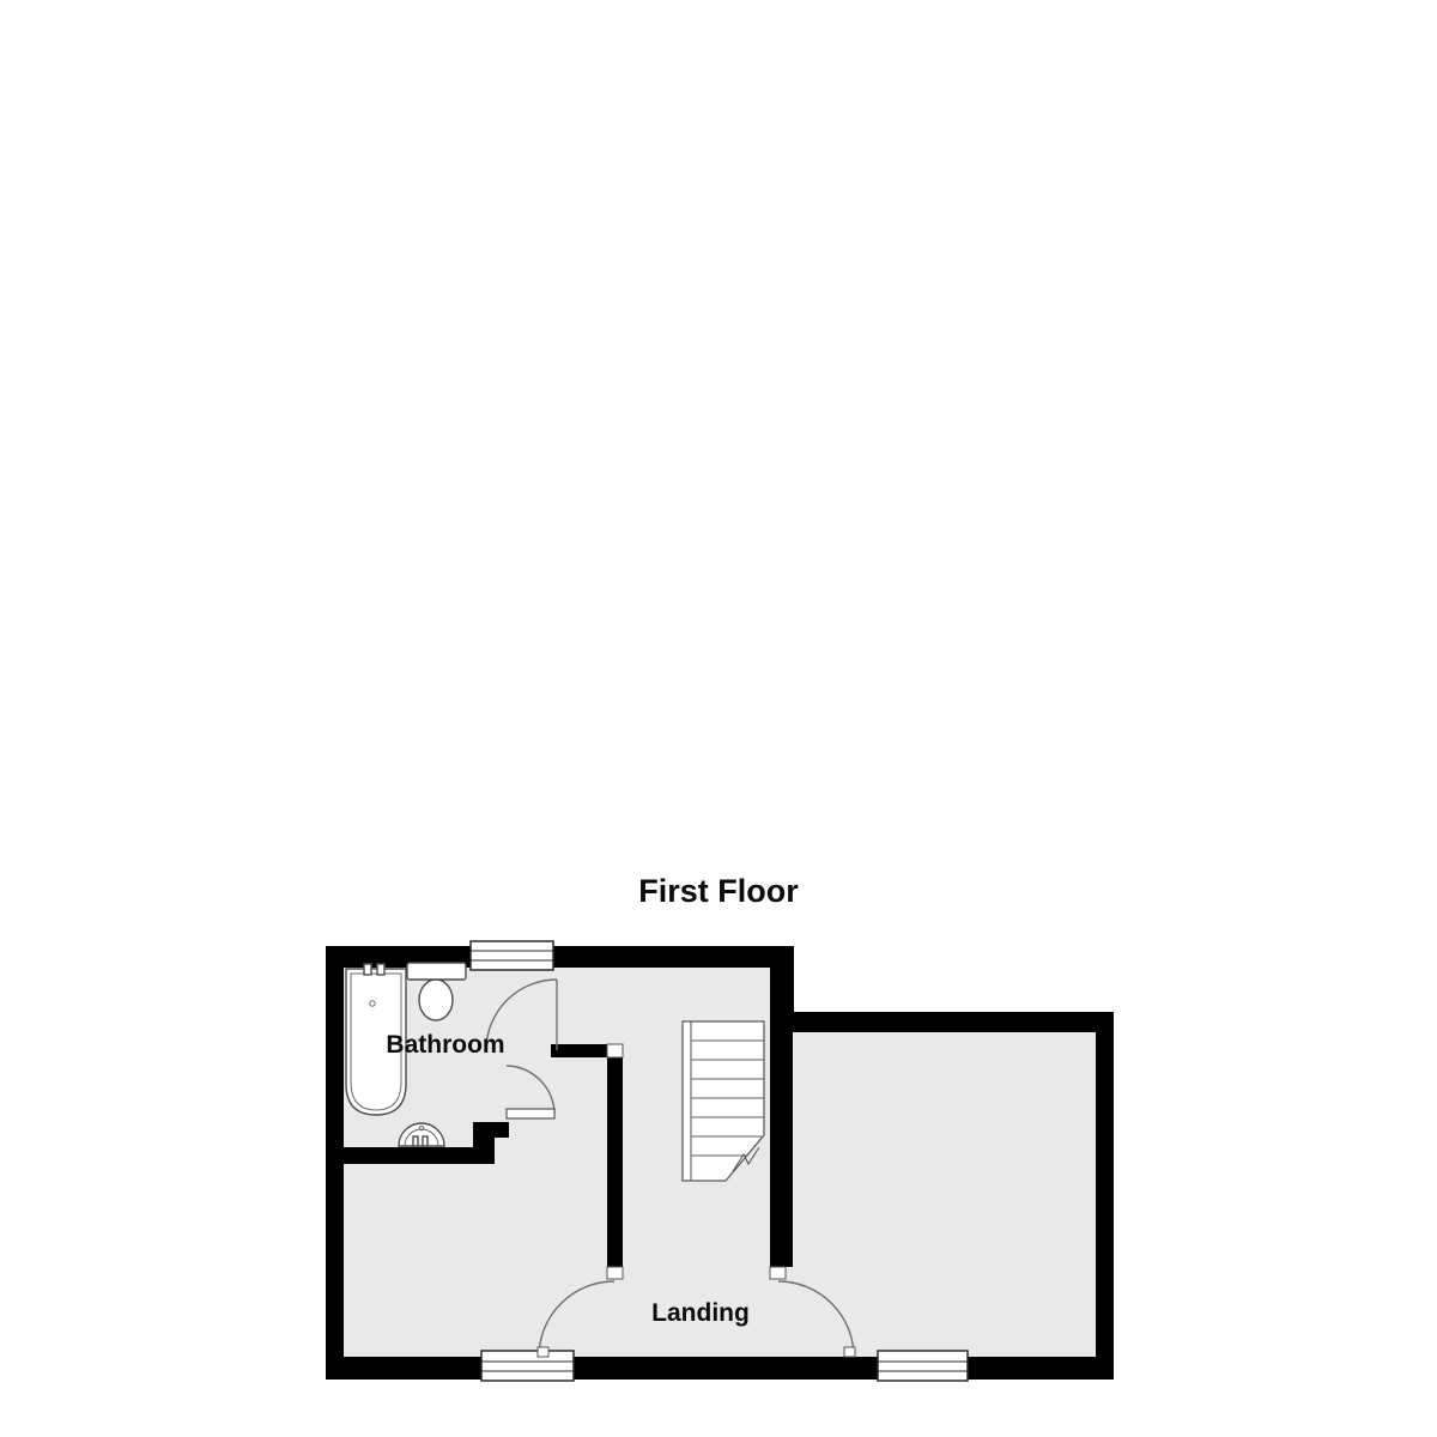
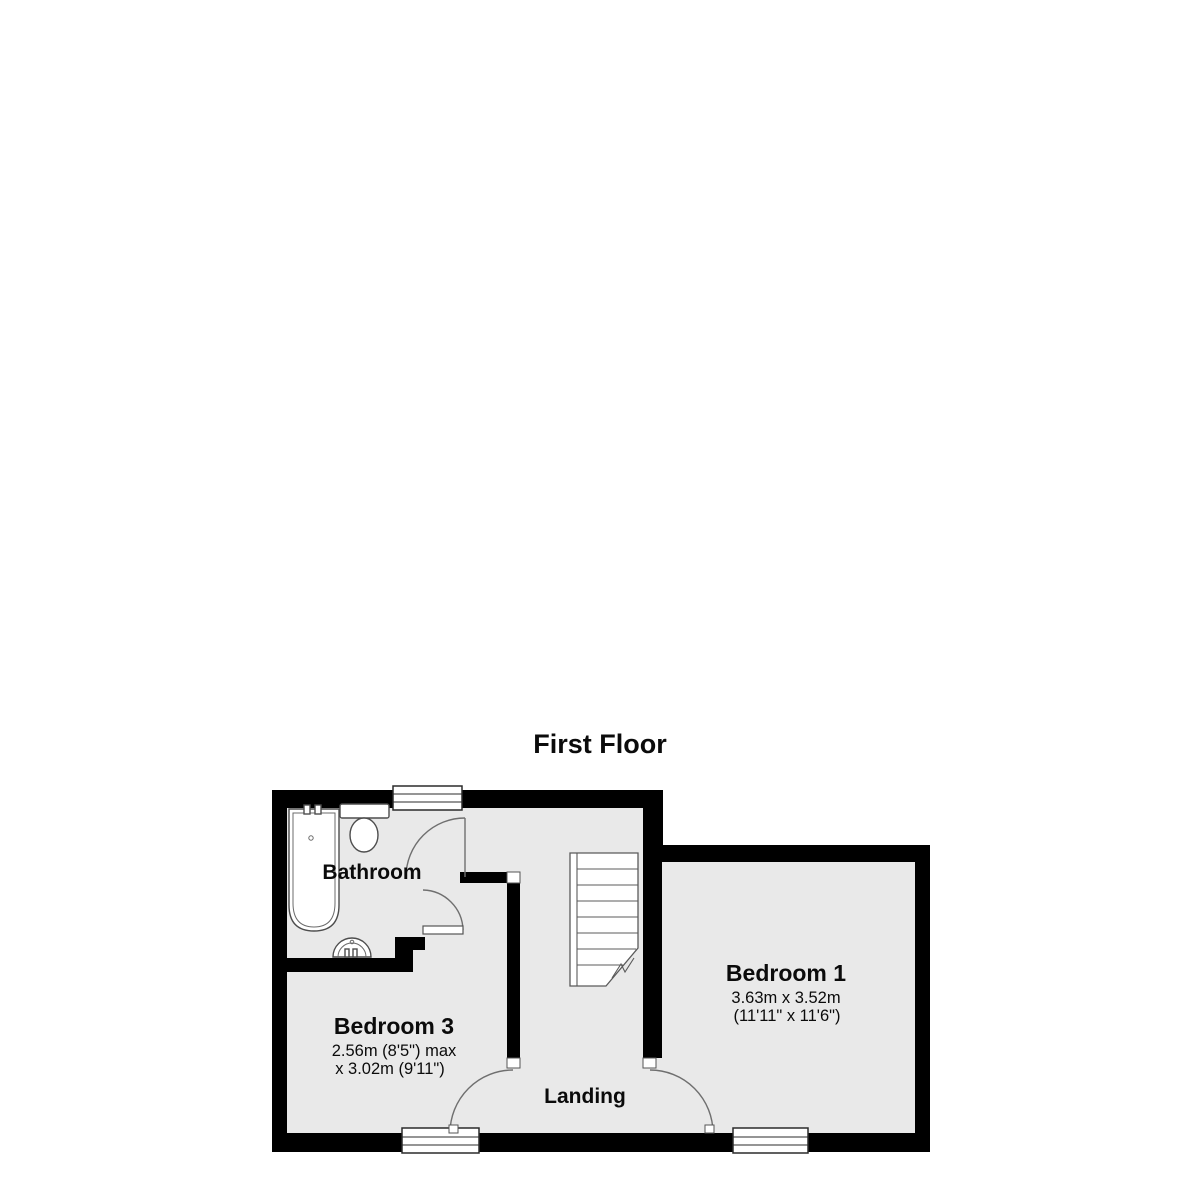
  First Floor
  Bathroom
+ Bedroom 3
+ 2.56m (8'5") max
+ x 3.02m (9'11")
+ Bedroom 1
+ 3.63m x 3.52m
+ (11'11" x 11'6")
  Landing
